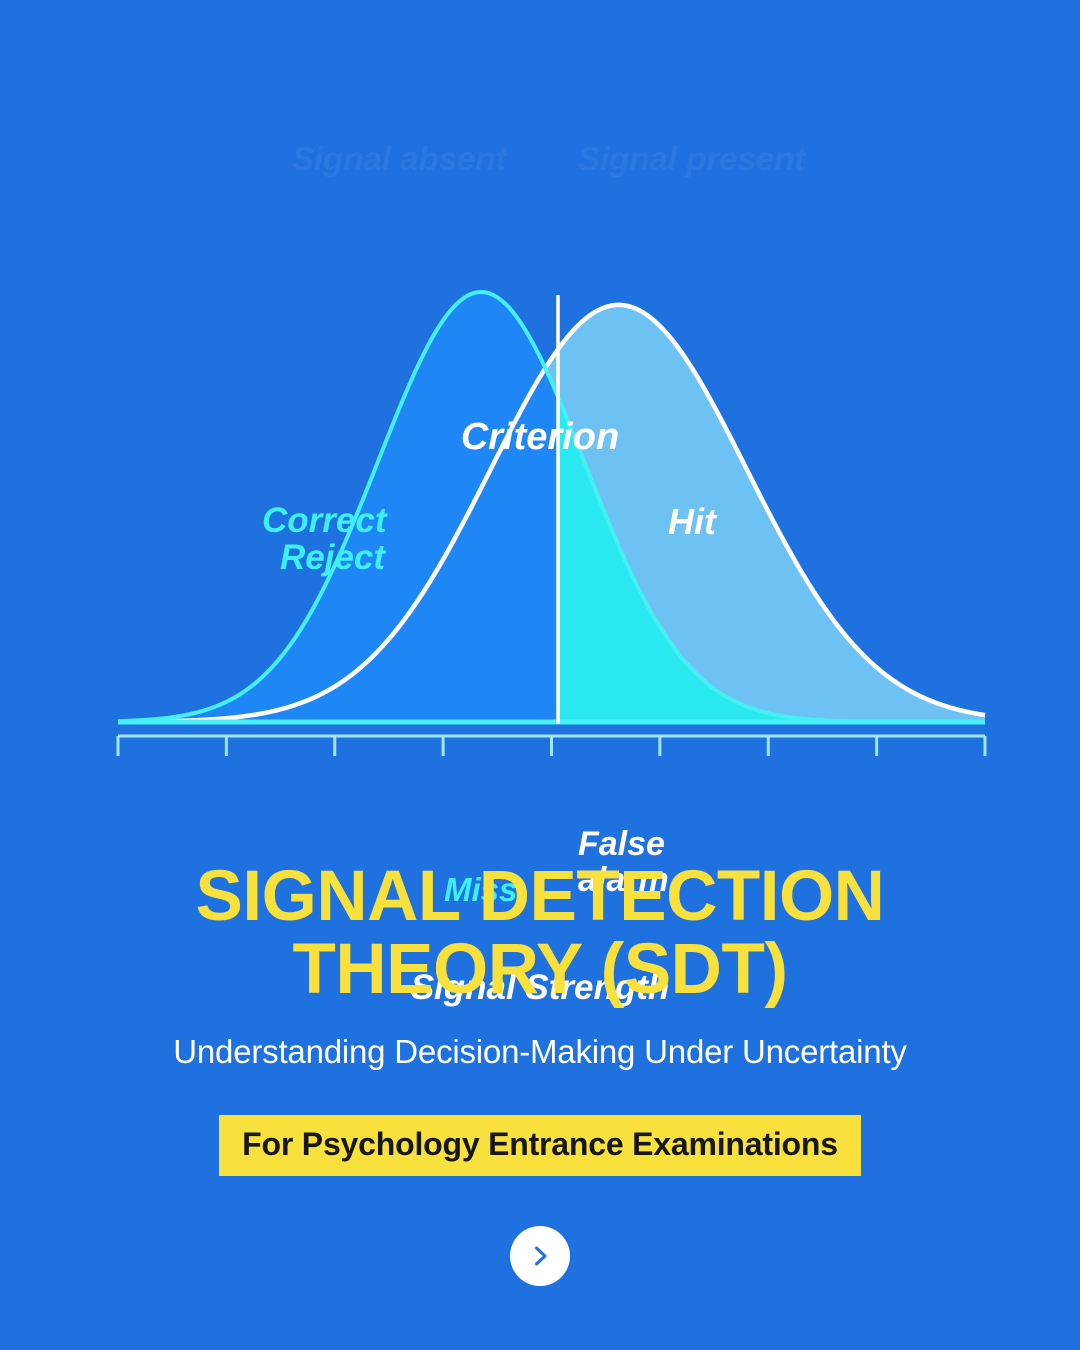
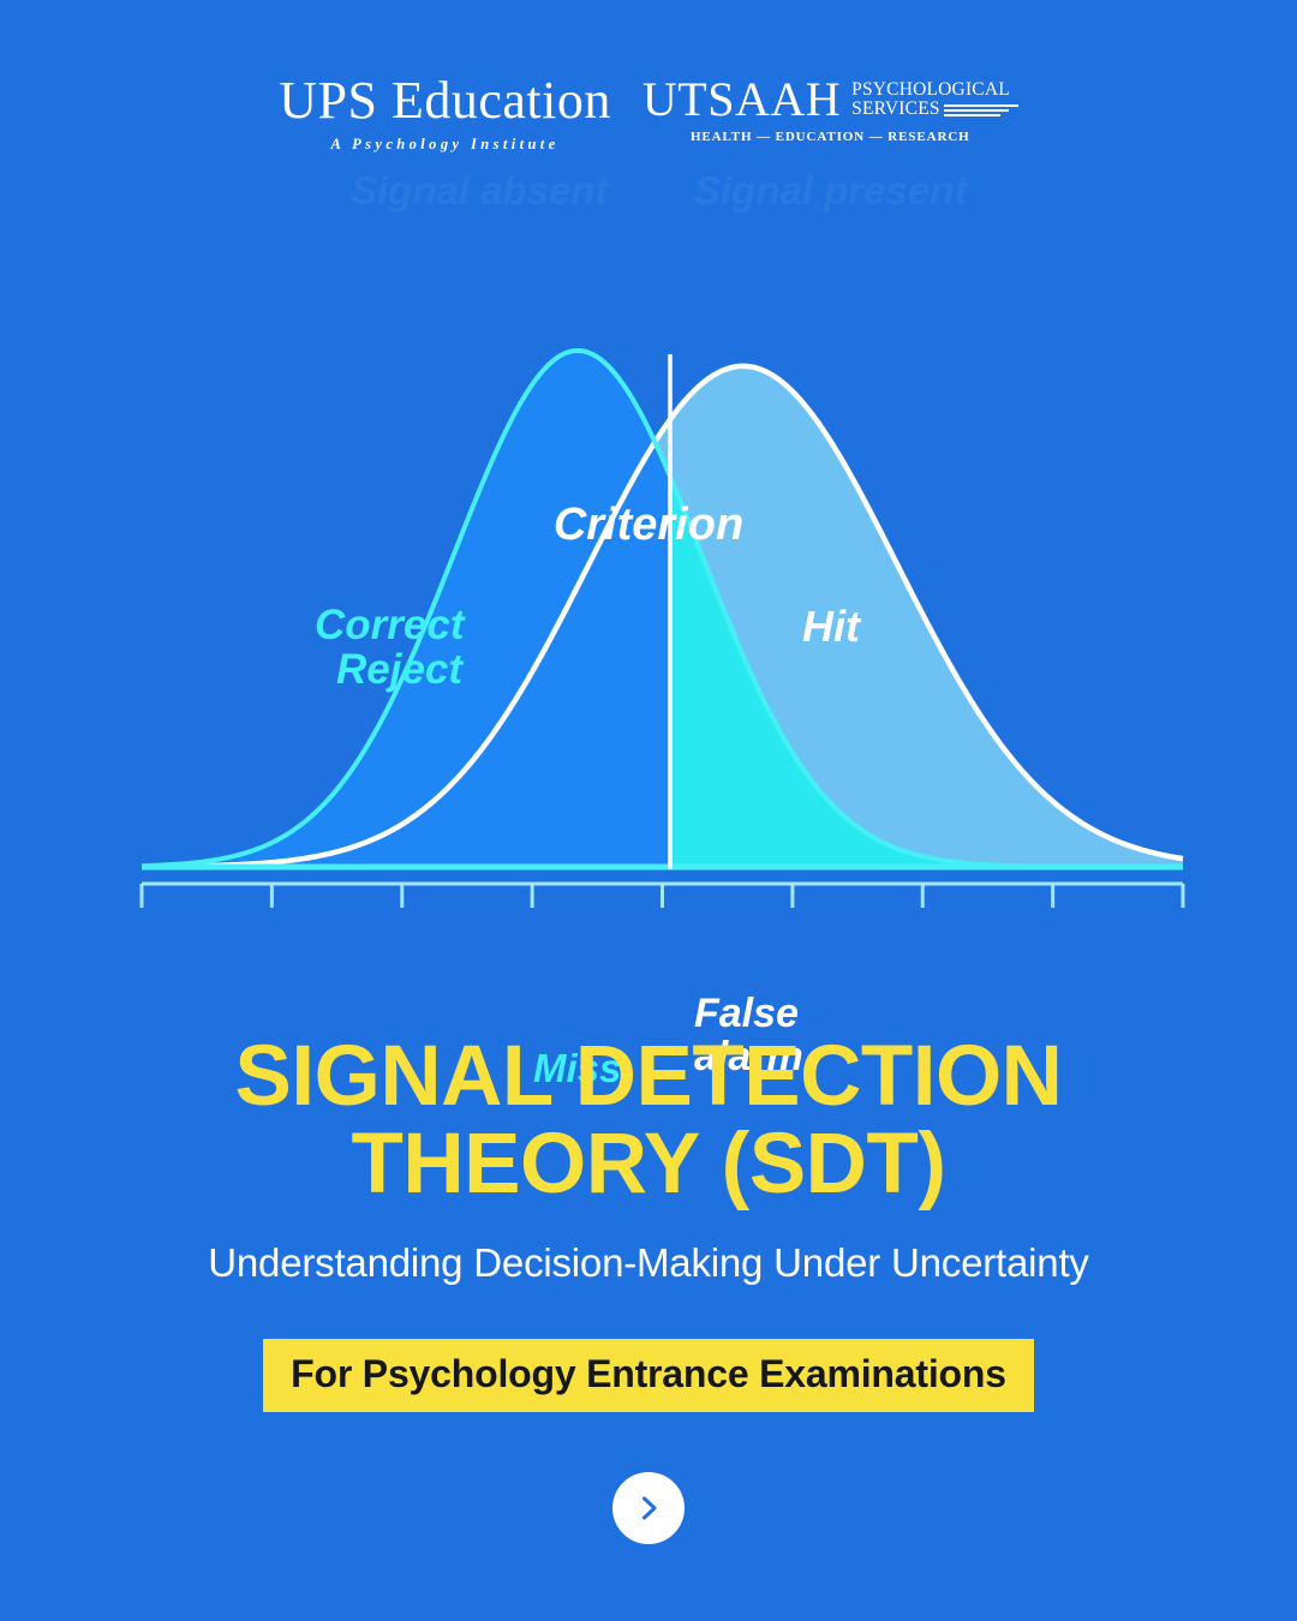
+ UPS Education
+ A Psychology Institute
+ UTSAAH
+ PSYCHOLOGICAL
+ SERVICES
+ HEALTH — EDUCATION — RESEARCH
  Criterion
  Correct
  Reject
  Hit
  Miss
  False
  alarm
- Signal Strength
  SIGNAL DETECTION
  THEORY (SDT)
  Understanding Decision-Making Under Uncertainty
  For Psychology Entrance Examinations
